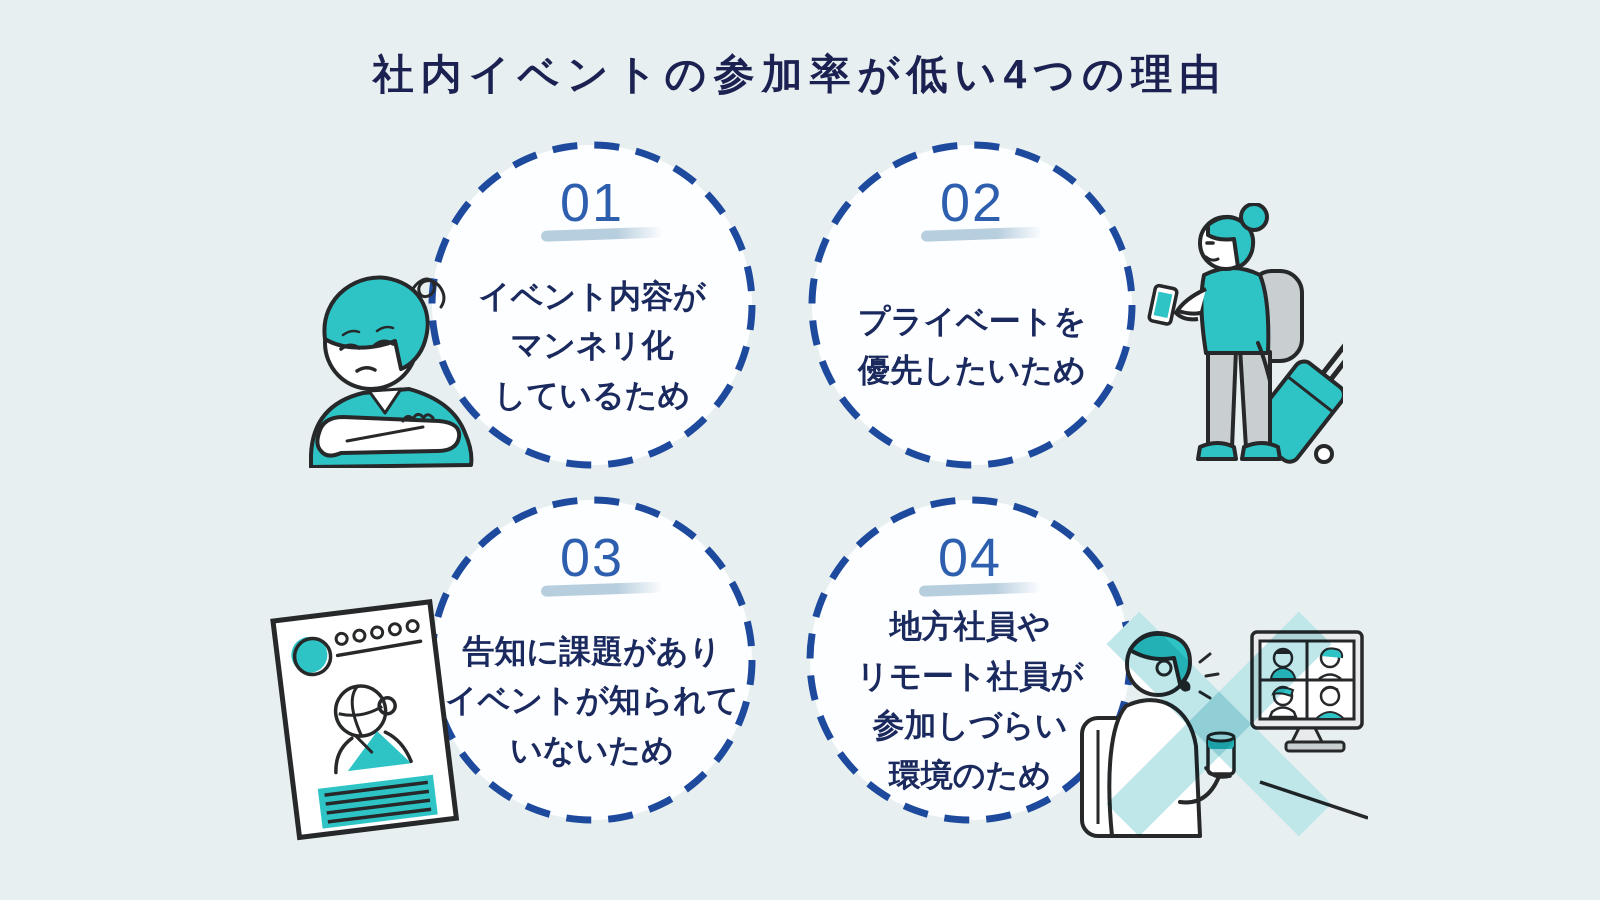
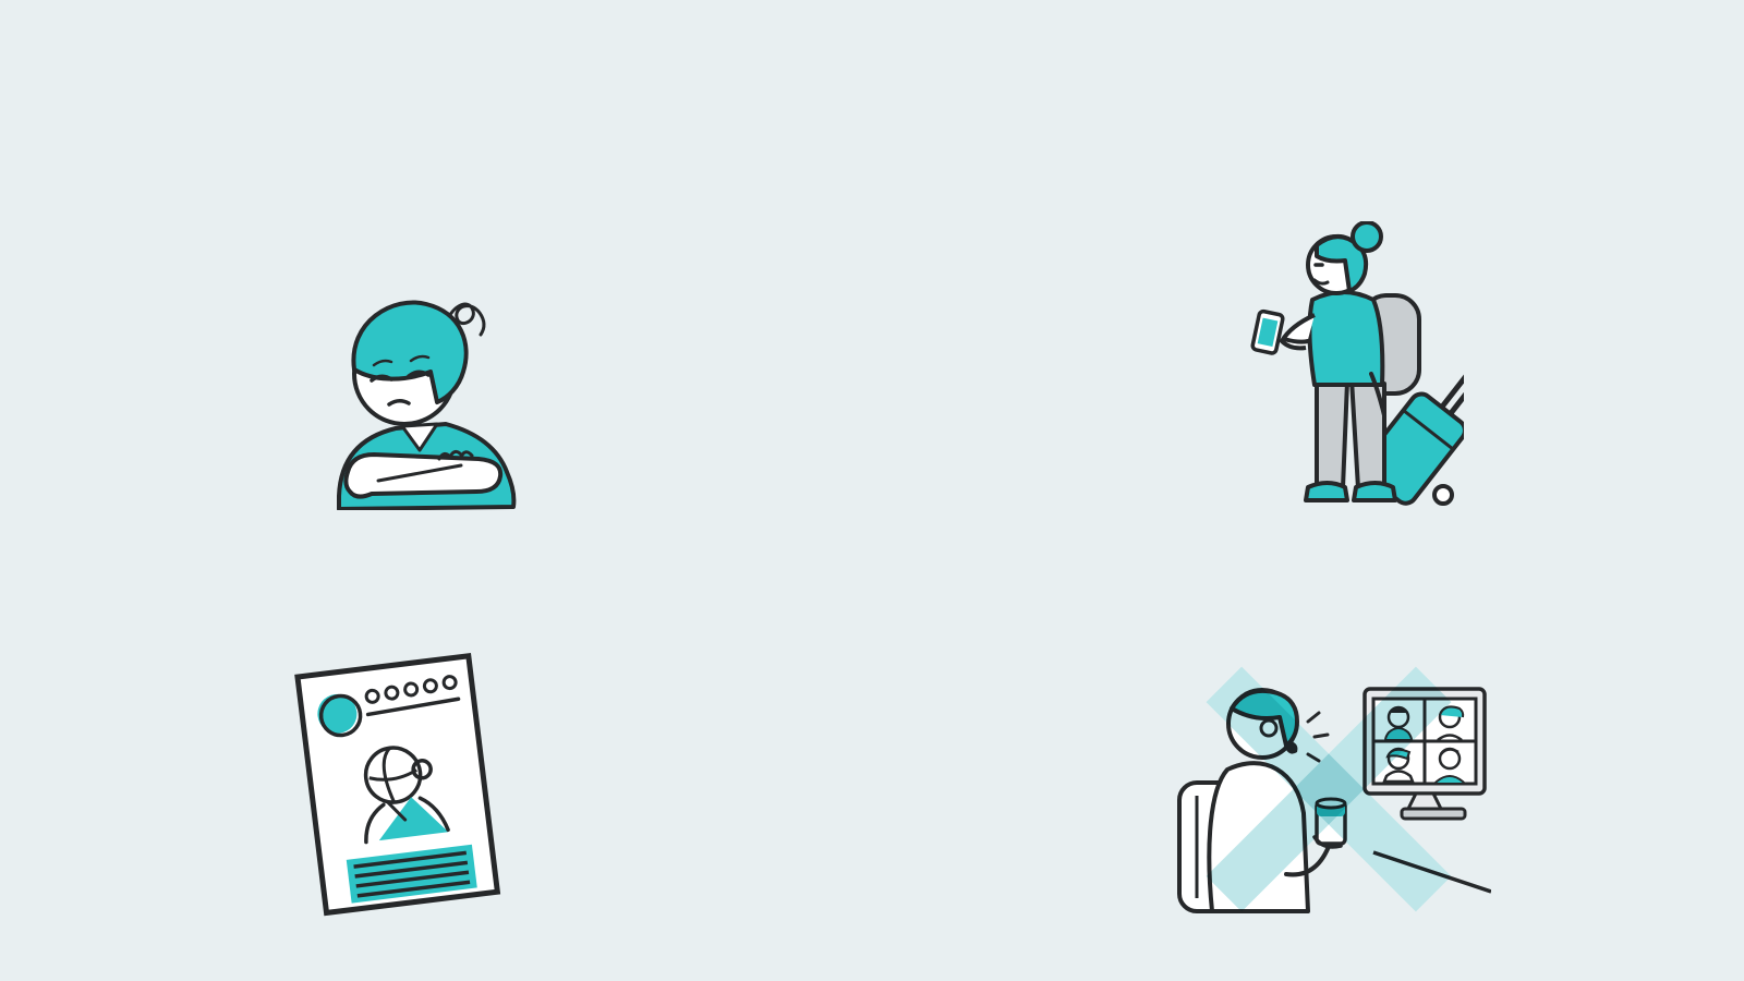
- 社内イベントの参加率が低い4つの理由
- 01
- イベント内容が
- マンネリ化
- しているため
- 02
- プライベートを
- 優先したいため
- 03
- 告知に課題があり
- イベントが知られて
- いないため
- 04
- 地方社員や
- リモート社員が
- 参加しづらい
- 環境のため
